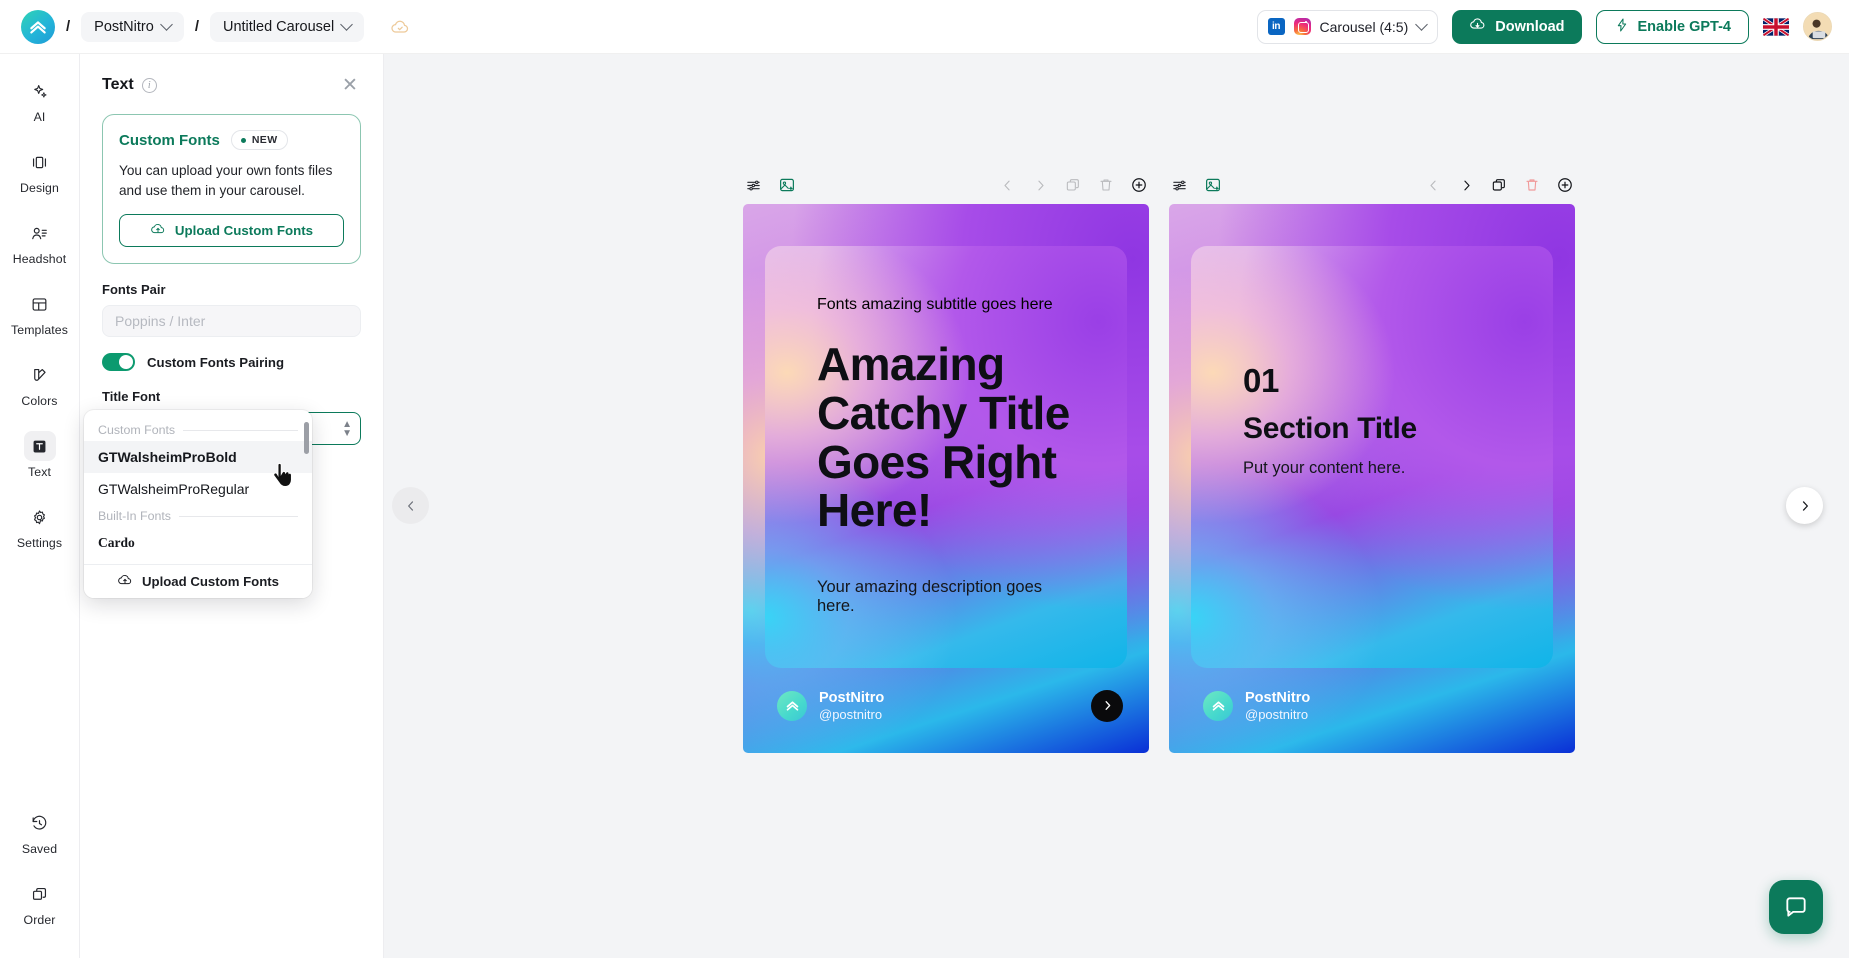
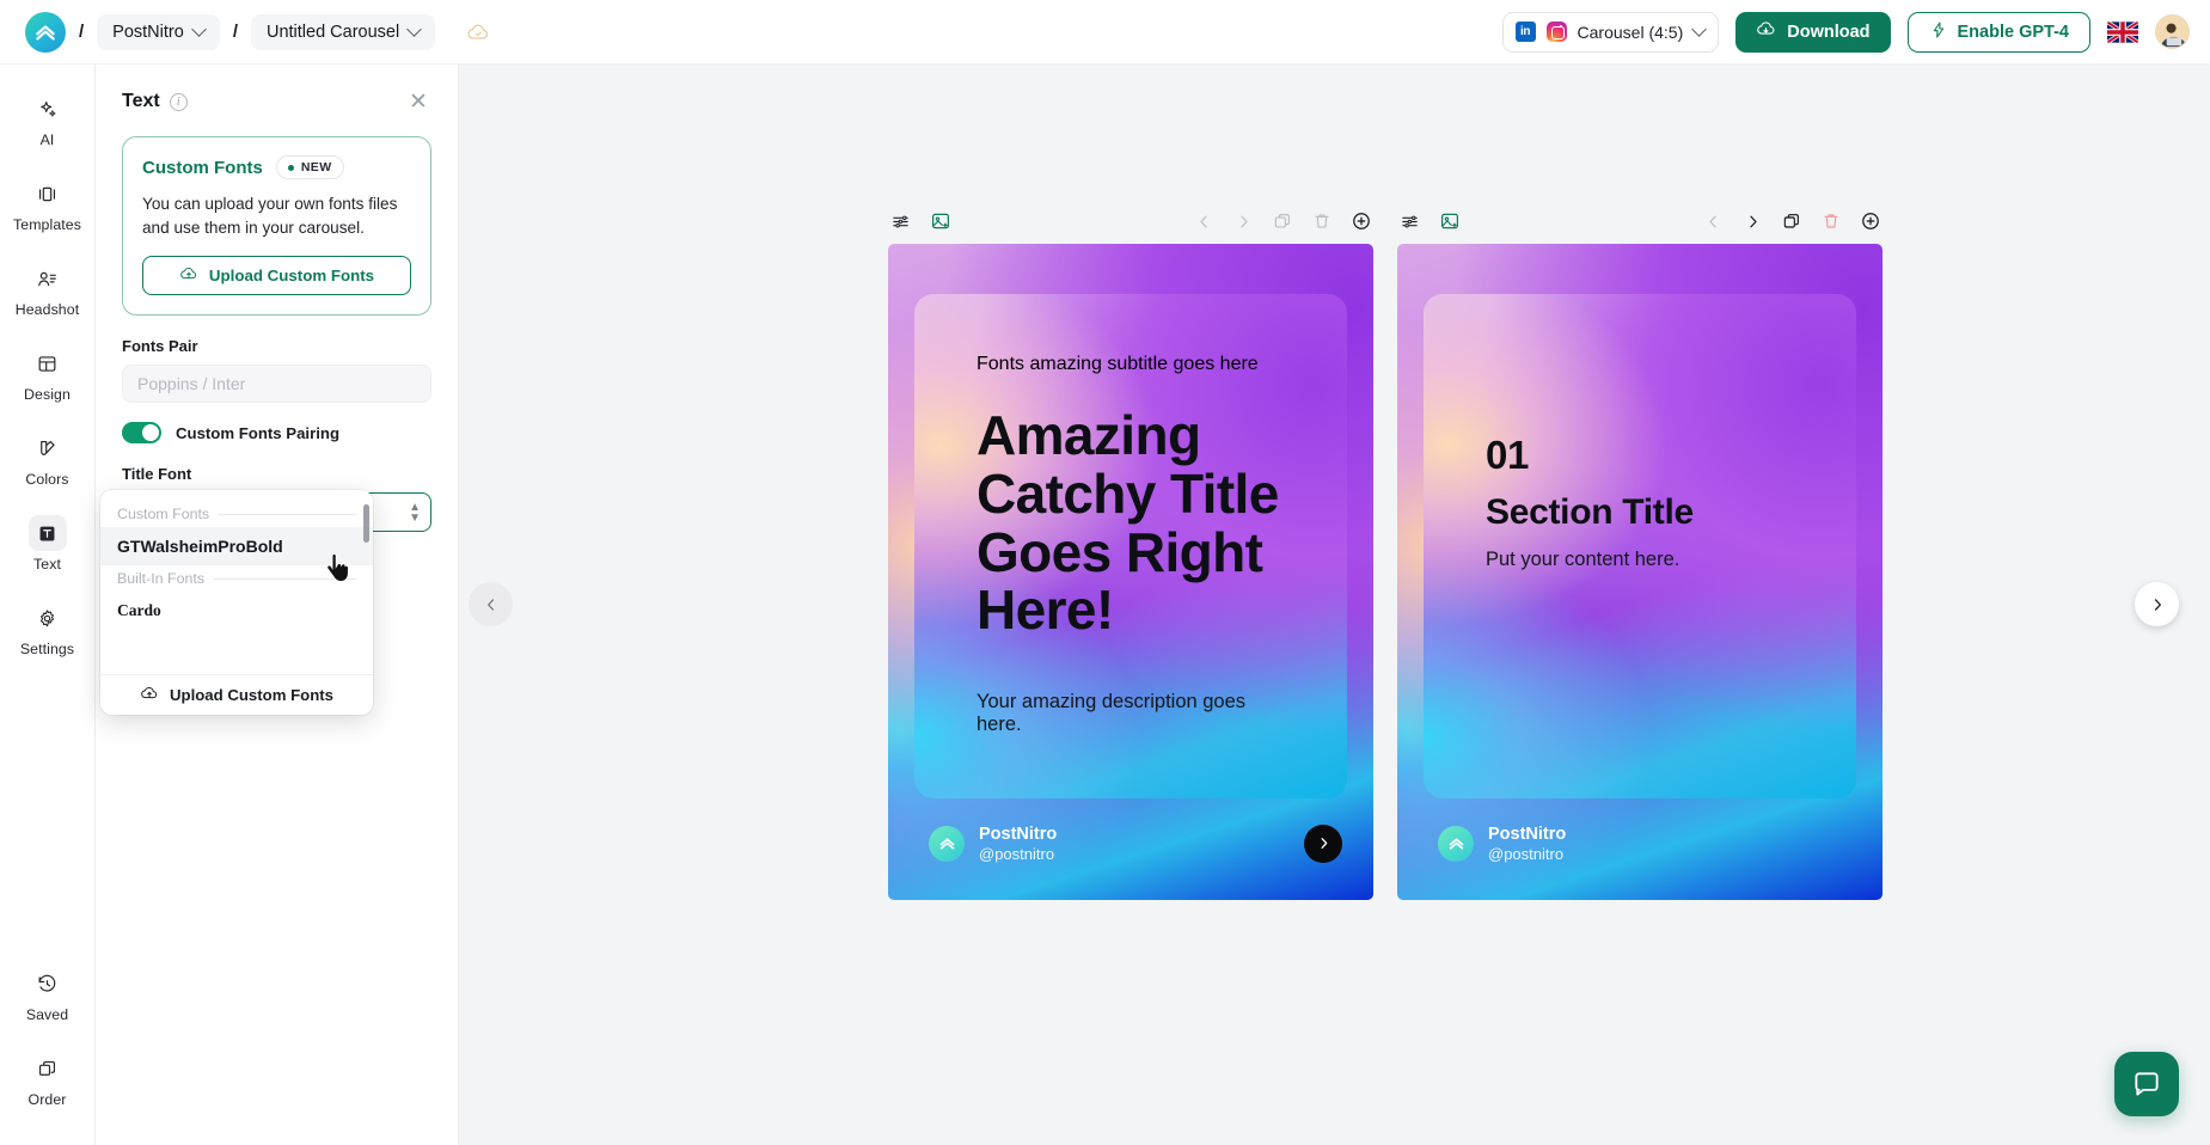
  /
  PostNitro
  /
  Untitled Carousel
  in
  Carousel (4:5)
  Download
  Enable GPT-4
  AI
- Design
+ Templates
  Headshot
- Templates
+ Design
  Colors
  Text
  Settings
  Saved
  Order
  Text
  i
  ✕
  Custom Fonts
  NEW
  You can upload your own fonts files and use them in your carousel.
  Upload Custom Fonts
  Fonts Pair
  Poppins / Inter
  Custom Fonts Pairing
  Title Font
  ▲
  ▼
  Custom Fonts
  GTWalsheimProBold
- GTWalsheimProRegular
  Built-In Fonts
  Cardo
  Upload Custom Fonts
  Fonts amazing subtitle goes here
  Amazing Catchy Title Goes Right Here!
  Your amazing description goes here.
  PostNitro
  @postnitro
  01
  Section Title
  Put your content here.
  PostNitro
  @postnitro
